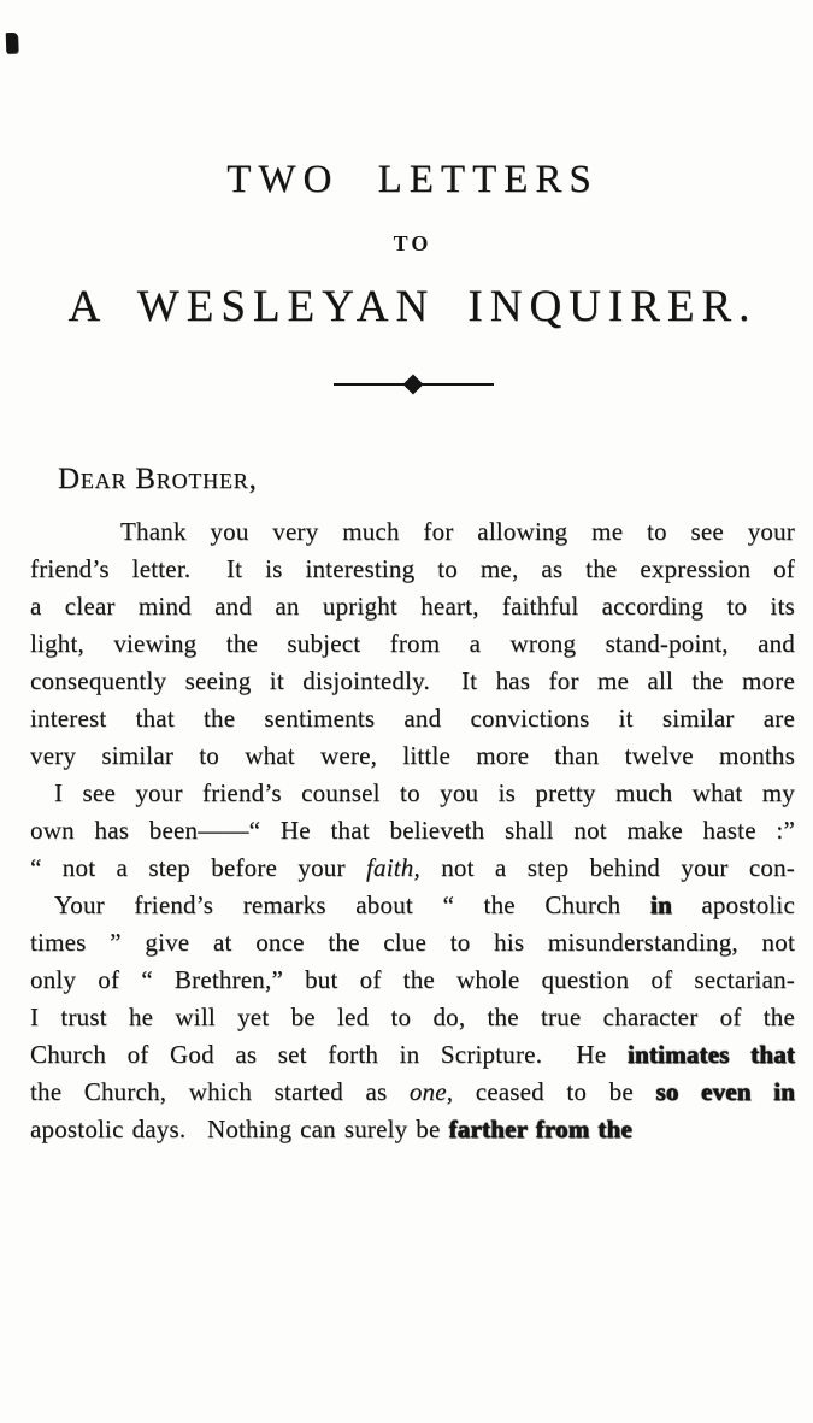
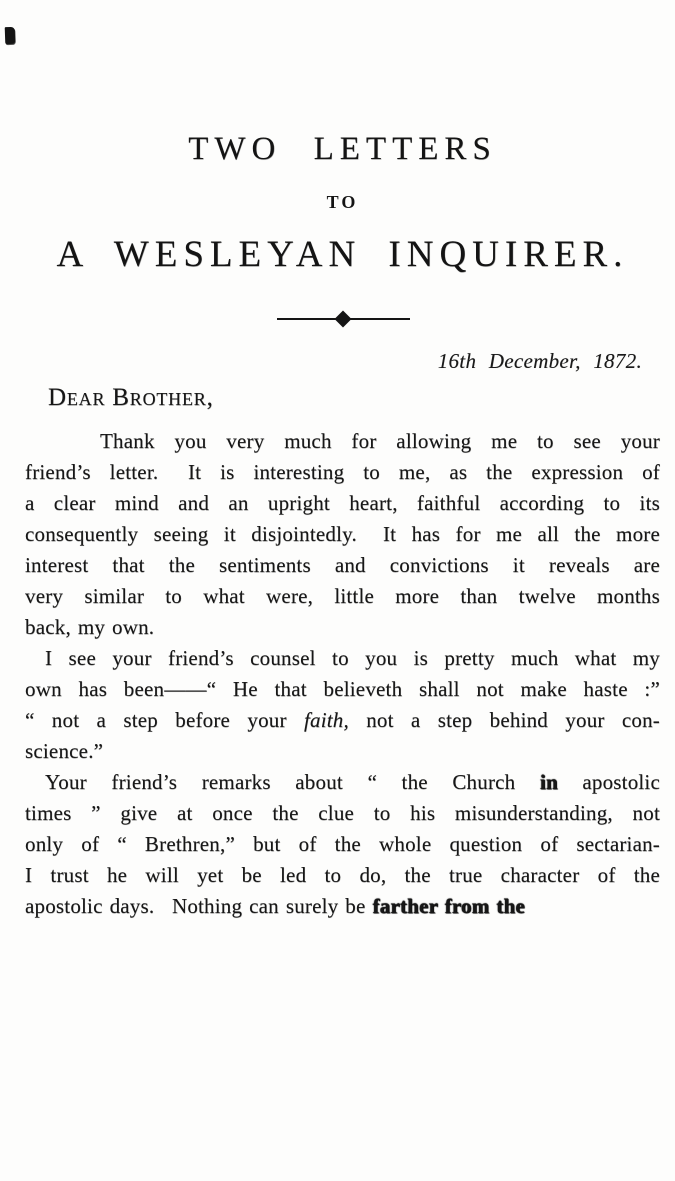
  TWO LETTERS
  TO
  A WESLEYAN INQUIRER.
+ 16th December, 1872.
  Dear Brother,
  Thank you very much for allowing me to see your
  friend’s letter. It is interesting to me, as the expression of
  a clear mind and an upright heart, faithful according to its
- light, viewing the subject from a wrong stand-point, and
  consequently seeing it disjointedly. It has for me all the more
- interest that the sentiments and convictions it similar are
+ interest that the sentiments and convictions it reveals are
  very similar to what were, little more than twelve months
+ back, my own.
  I see your friend’s counsel to you is pretty much what my
  own has been——“ He that believeth shall not make haste :”
  “ not a step before your faith, not a step behind your con-
+ science.”
  Your friend’s remarks about “ the Church in apostolic
  times ” give at once the clue to his misunderstanding, not
  only of “ Brethren,” but of the whole question of sectarian-
  I trust he will yet be led to do, the true character of the
- Church of God as set forth in Scripture. He intimates that
- the Church, which started as one, ceased to be so even in
  apostolic days. Nothing can surely be farther from the
